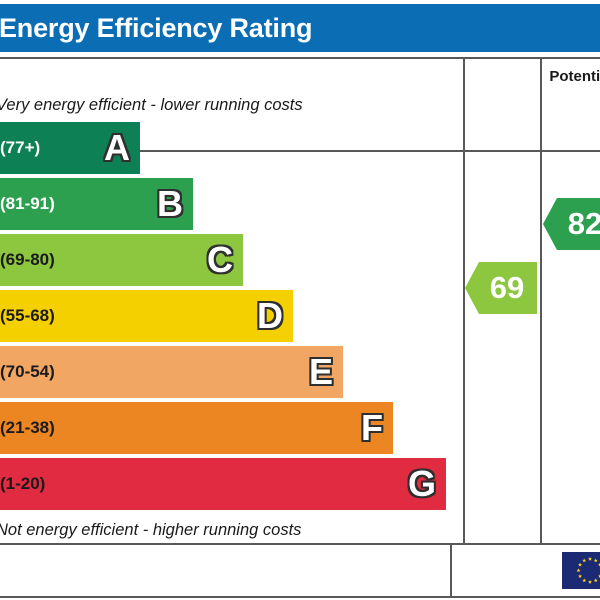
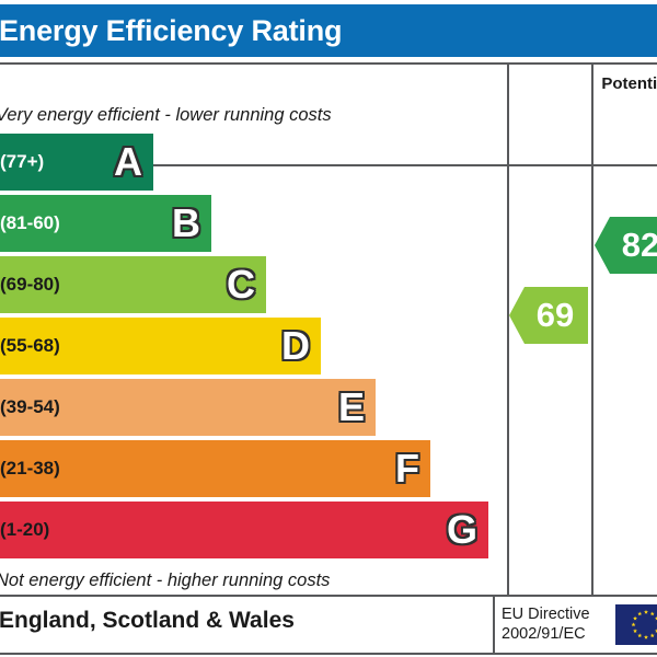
  Energy Efficiency Rating
  Potenti
  Very energy efficient - lower running costs
  Not energy efficient - higher running costs
  (77+)
  A
- (81-91)
+ (81-60)
  B
  (69-80)
  C
  (55-68)
  D
- (70-54)
+ (39-54)
  E
  (21-38)
  F
  (1-20)
  G
  69
  82
+ England, Scotland & Wales
+ EU Directive
+ 2002/91/EC
